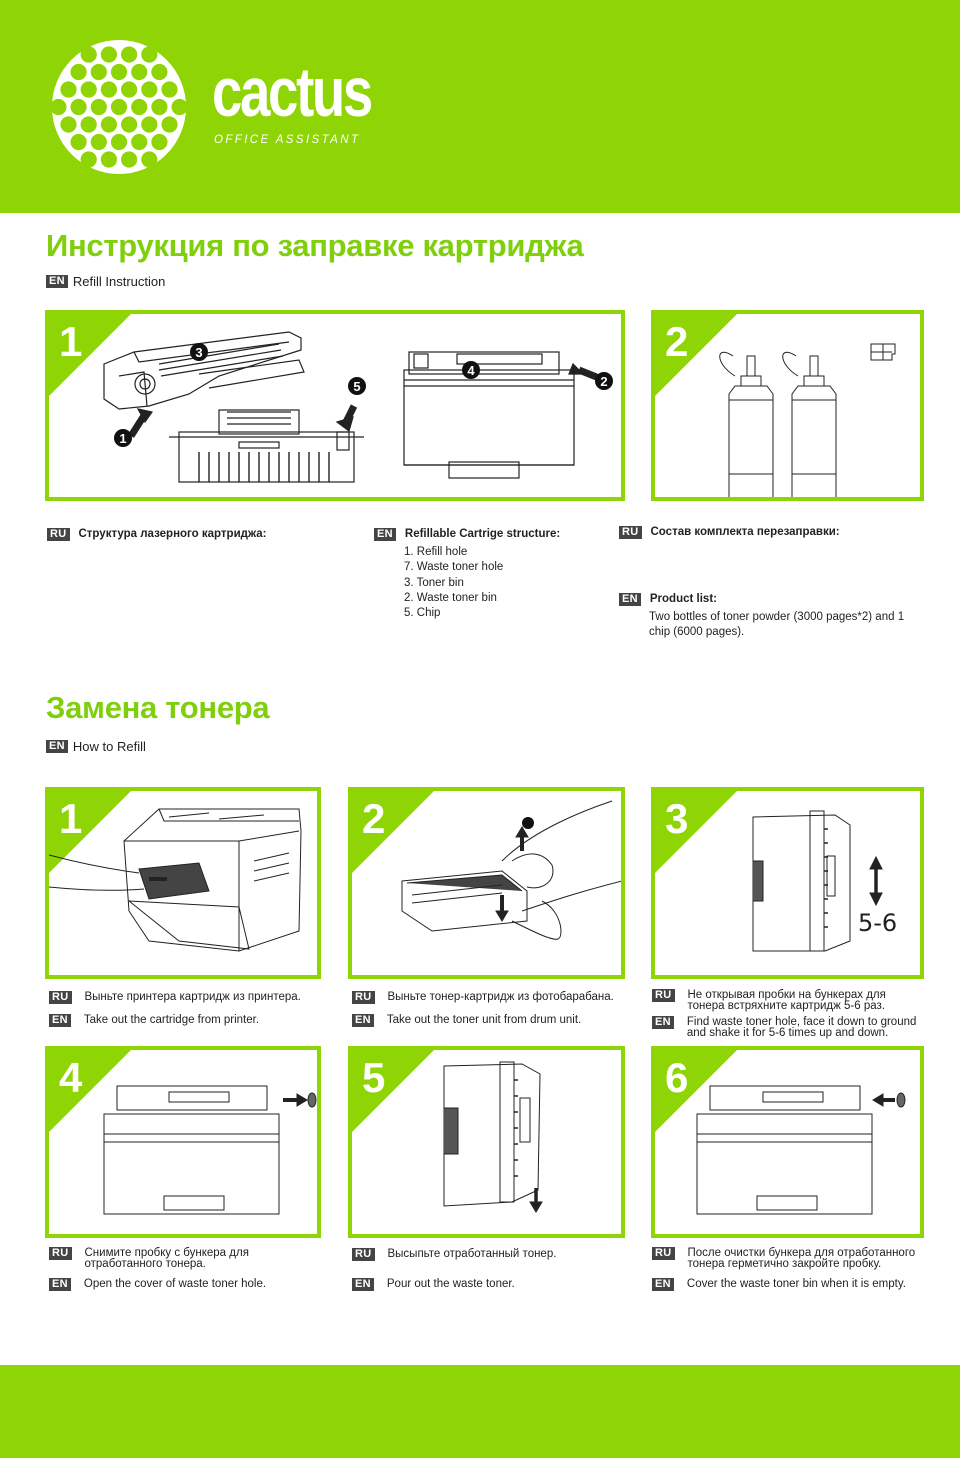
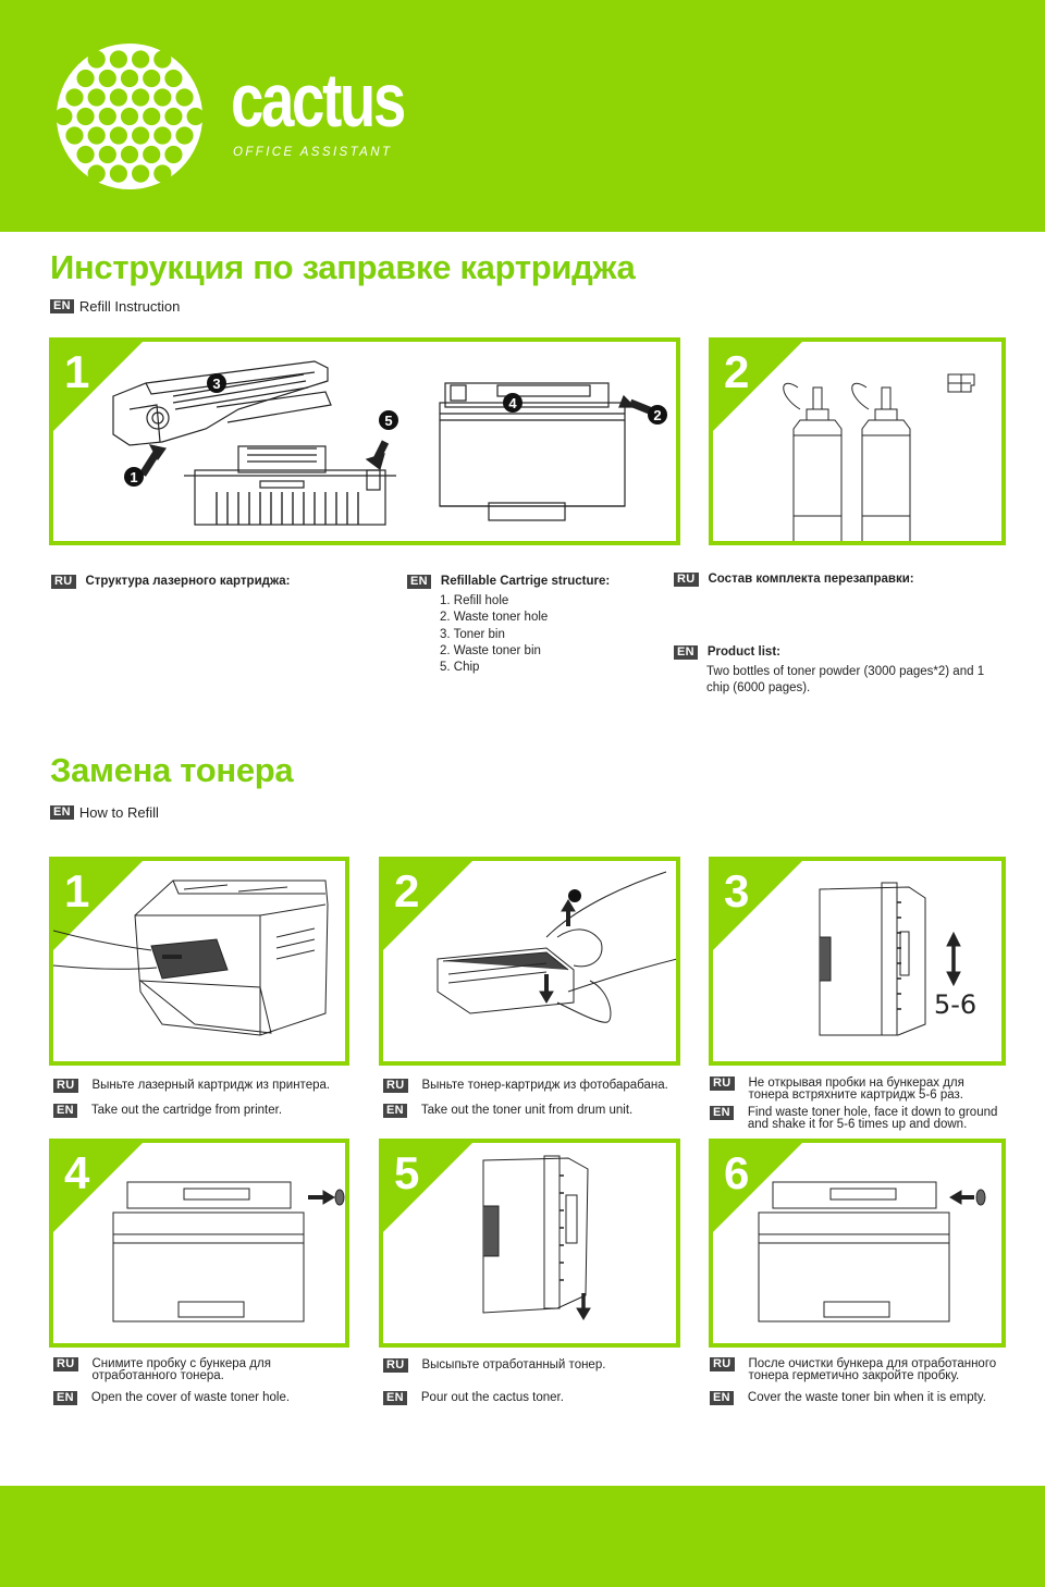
  cactus
  OFFICE ASSISTANT
  Инструкция по заправке картриджа
  EN
  Refill Instruction
  1
  1
  2
  3
  4
  5
  2
  RU
  Структура лазерного картриджа:
  EN
  Refillable Cartrige structure:
  1. Refill hole
- 7. Waste toner hole
+ 2. Waste toner hole
  3. Toner bin
  2. Waste toner bin
  5. Chip
  RU
  Состав комплекта перезаправки:
  EN
  Product list:
  Two bottles of toner powder (3000 pages*2) and 1 chip (6000 pages).
  Замена тонера
  EN
  How to Refill
  1
  2
  3
  5-6
  4
  5
  6
  RU
- Выньте принтера картридж из принтера.
+ Выньте лазерный картридж из принтера.
  EN
  Take out the cartridge from printer.
  RU
  Выньте тонер-картридж из фотобарабана.
  EN
  Take out the toner unit from drum unit.
  RU
  Не открывая пробки на бункерах для
  тонера встряхните картридж 5-6 раз.
  EN
  Find waste toner hole, face it down to ground
  and shake it for 5-6 times up and down.
  RU
  Снимите пробку с бункера для
  отработанного тонера.
  EN
  Open the cover of waste toner hole.
  RU
  Высыпьте отработанный тонер.
  EN
- Pour out the waste toner.
+ Pour out the cactus toner.
  RU
  После очистки бункера для отработанного
  тонера герметично закройте пробку.
  EN
  Cover the waste toner bin when it is empty.
